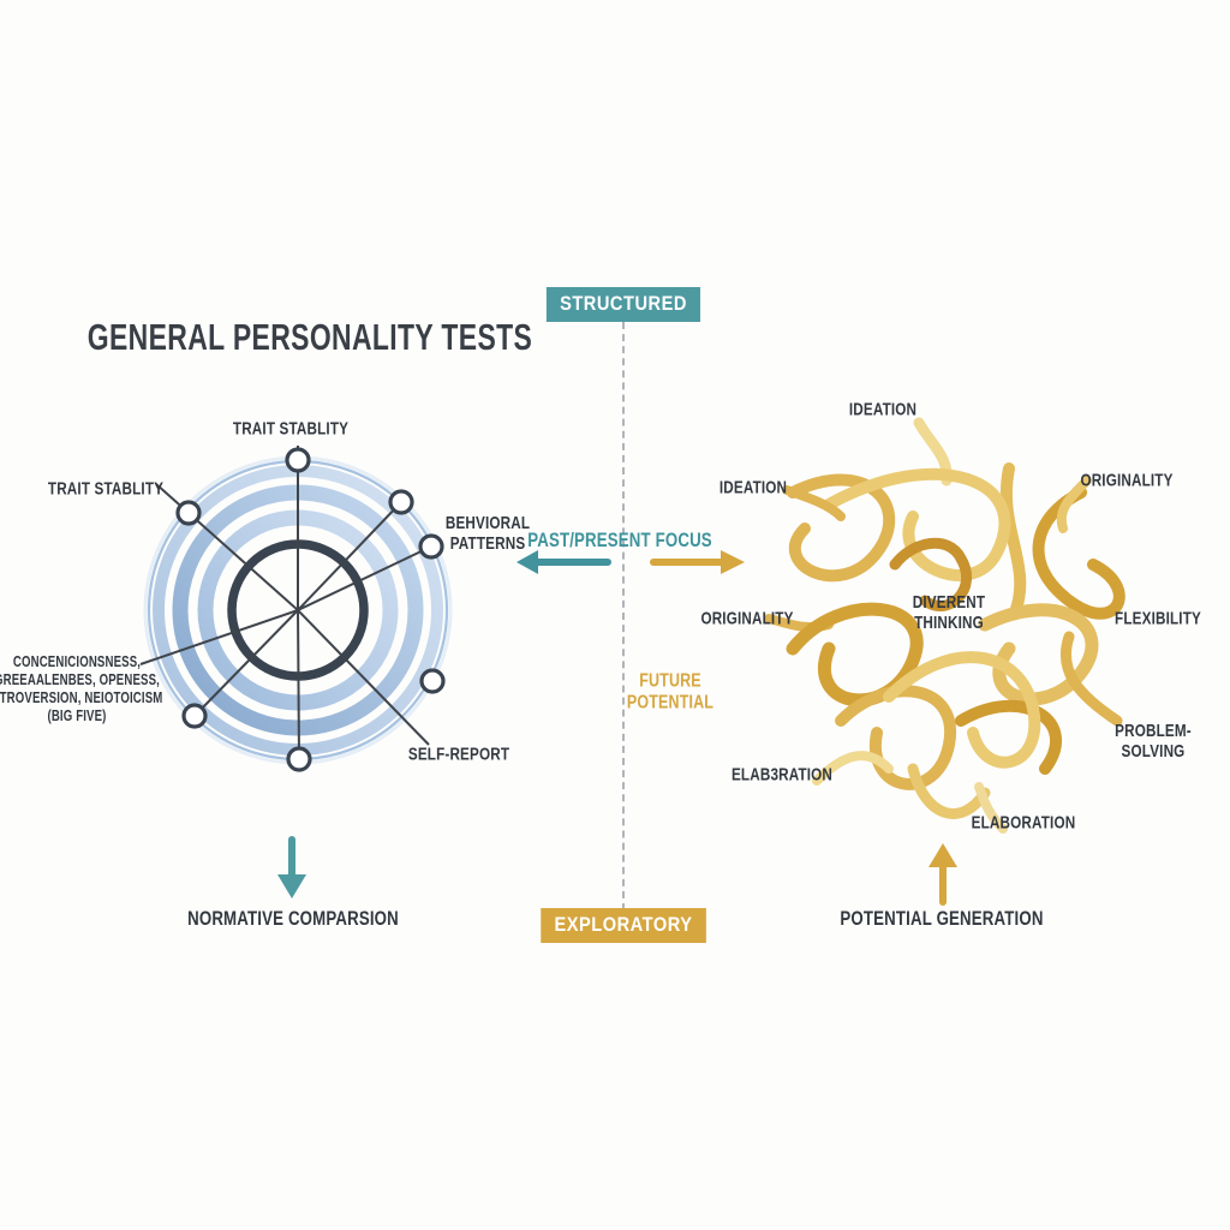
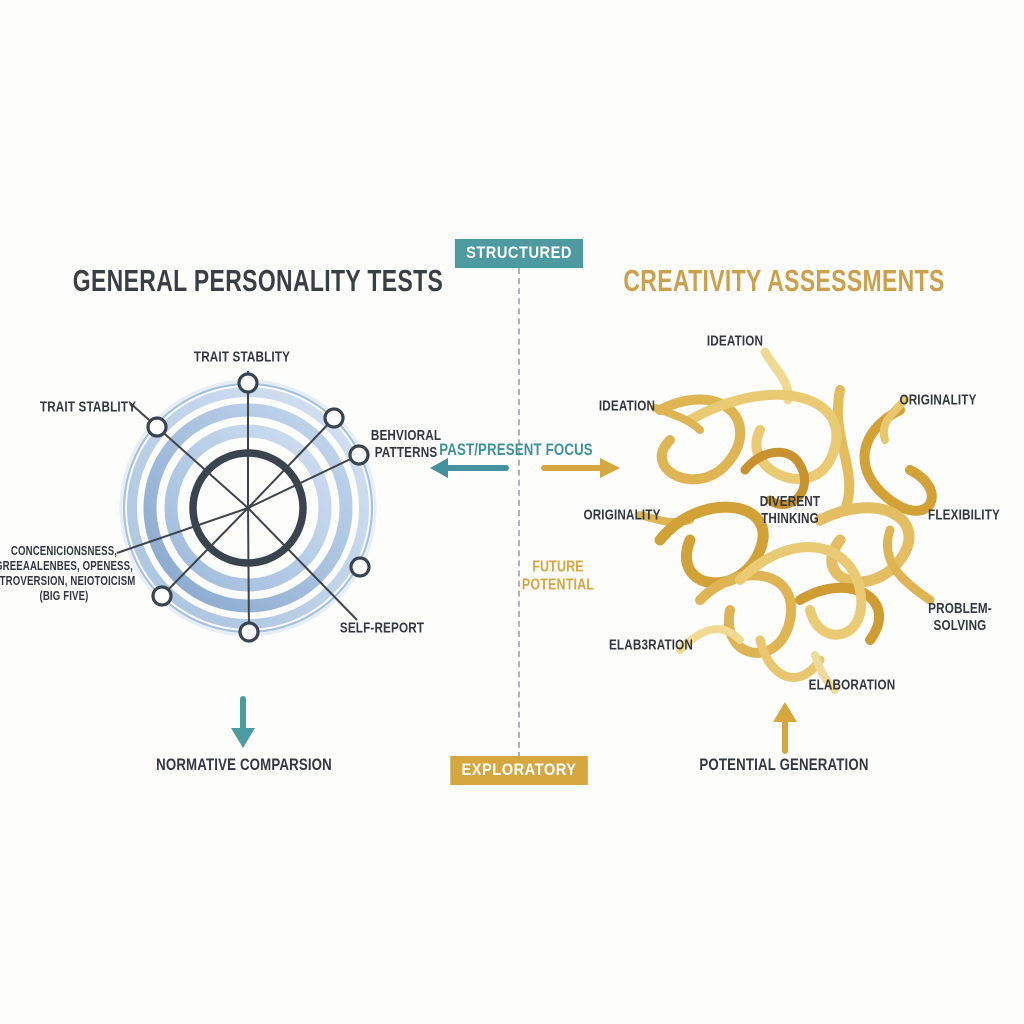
  STRUCTURED
  EXPLORATORY
  GENERAL PERSONALITY TESTS
+ CREATIVITY ASSESSMENTS
  TRAIT STABLITY
  TRAIT STABLITY
  BEHVIORAL
  PATTERNS
  CONCENICIONSNESS,
  REEAALENBES, OPENESS,
  TROVERSION, NEIOTOICISM
  (BIG FIVE)
  SELF-REPORT
  NORMATIVE COMPARSION
  PAST/PRESENT FOCUS
  FUTURE
  POTENTIAL
  IDEATION
  IDEATION
  ORIGINALITY
  ORIGINALITY
  DIVERENT
  THINKING
  FLEXIBILITY
  PROBLEM-SOLVING
  ELAB3RATION
  ELABORATION
  POTENTIAL GENERATION
